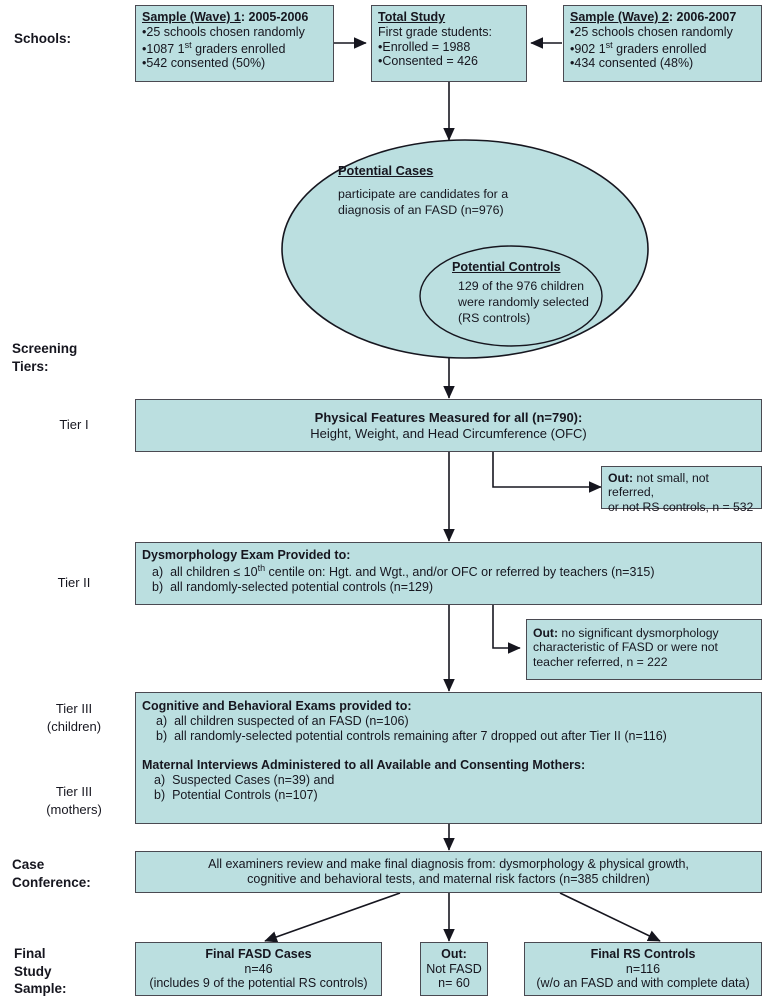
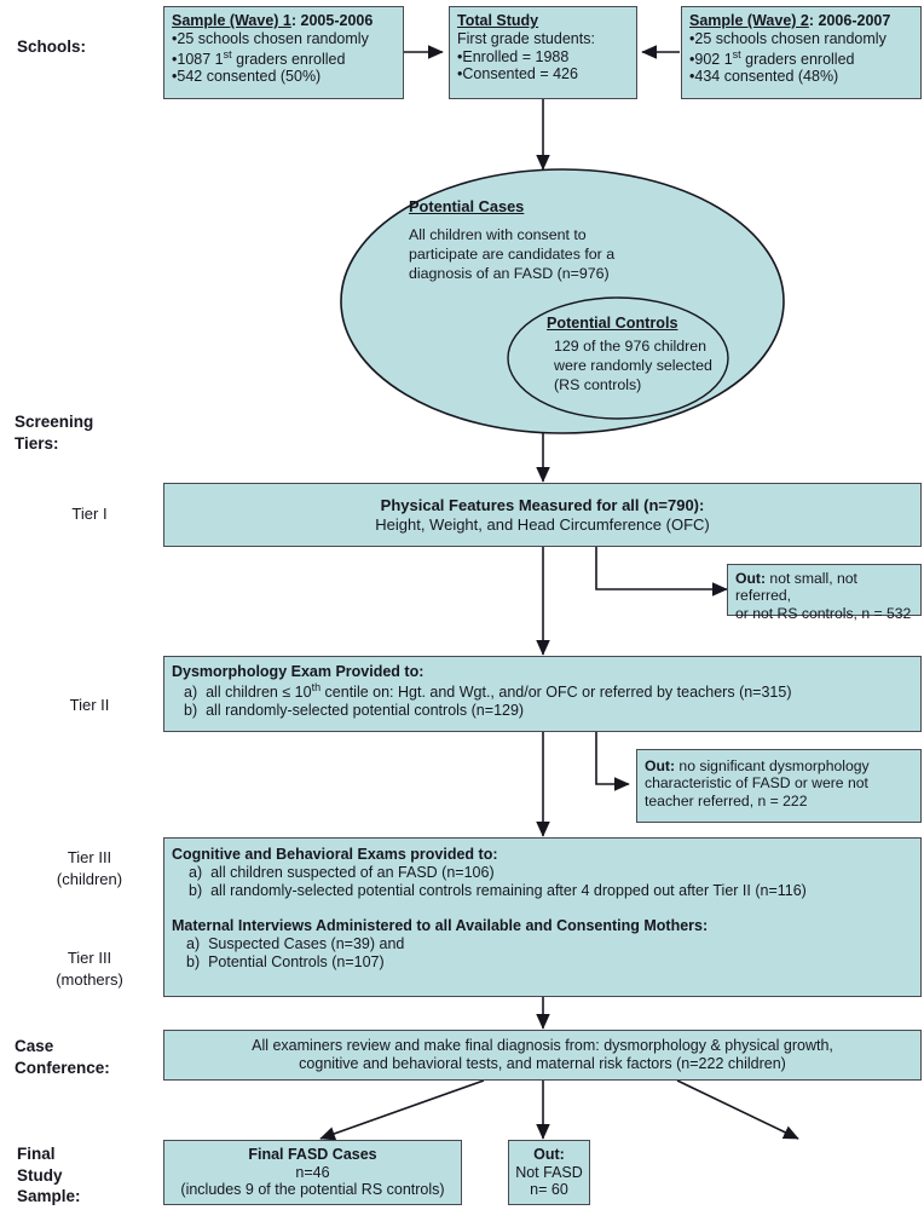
  Schools:
  Screening
  Tiers:
  Tier I
  Tier II
  Tier III
  (children)
  Tier III
  (mothers)
  Case
  Conference:
  Final
  Study
  Sample:
  Sample (Wave) 1: 2005-2006
  •25 schools chosen randomly
  •1087 1st graders enrolled
  •542 consented (50%)
  Total Study
  First grade students:
  •Enrolled = 1988
  •Consented = 426
  Sample (Wave) 2: 2006-2007
  •25 schools chosen randomly
  •902 1st graders enrolled
  •434 consented (48%)
  Potential Cases
+ All children with consent to
  participate are candidates for a
  diagnosis of an FASD (n=976)
  Potential Controls
  129 of the 976 children
  were randomly selected
  (RS controls)
  Physical Features Measured for all (n=790):
  Height, Weight, and Head Circumference (OFC)
  Out: not small, not referred,
  or not RS controls, n = 532
  Dysmorphology Exam Provided to:
  a) all children ≤ 10th centile on: Hgt. and Wgt., and/or OFC or referred by teachers (n=315)
  b) all randomly-selected potential controls (n=129)
  Out: no significant dysmorphology
  characteristic of FASD or were not
  teacher referred, n = 222
  Cognitive and Behavioral Exams provided to:
  a) all children suspected of an FASD (n=106)
- b) all randomly-selected potential controls remaining after 7 dropped out after Tier II (n=116)
+ b) all randomly-selected potential controls remaining after 4 dropped out after Tier II (n=116)
  Maternal Interviews Administered to all Available and Consenting Mothers:
  a) Suspected Cases (n=39) and
  b) Potential Controls (n=107)
  All examiners review and make final diagnosis from: dysmorphology & physical growth,
- cognitive and behavioral tests, and maternal risk factors (n=385 children)
+ cognitive and behavioral tests, and maternal risk factors (n=222 children)
  Final FASD Cases
  n=46
  (includes 9 of the potential RS controls)
  Out:
  Not FASD
  n= 60
- Final RS Controls
- n=116
- (w/o an FASD and with complete data)
